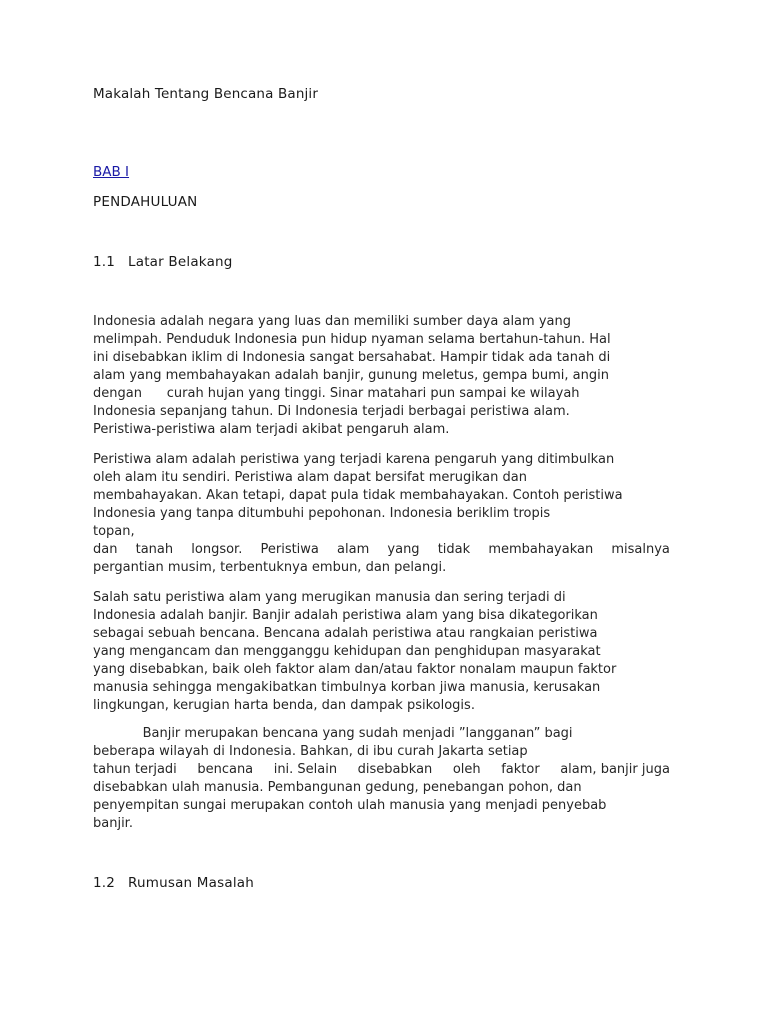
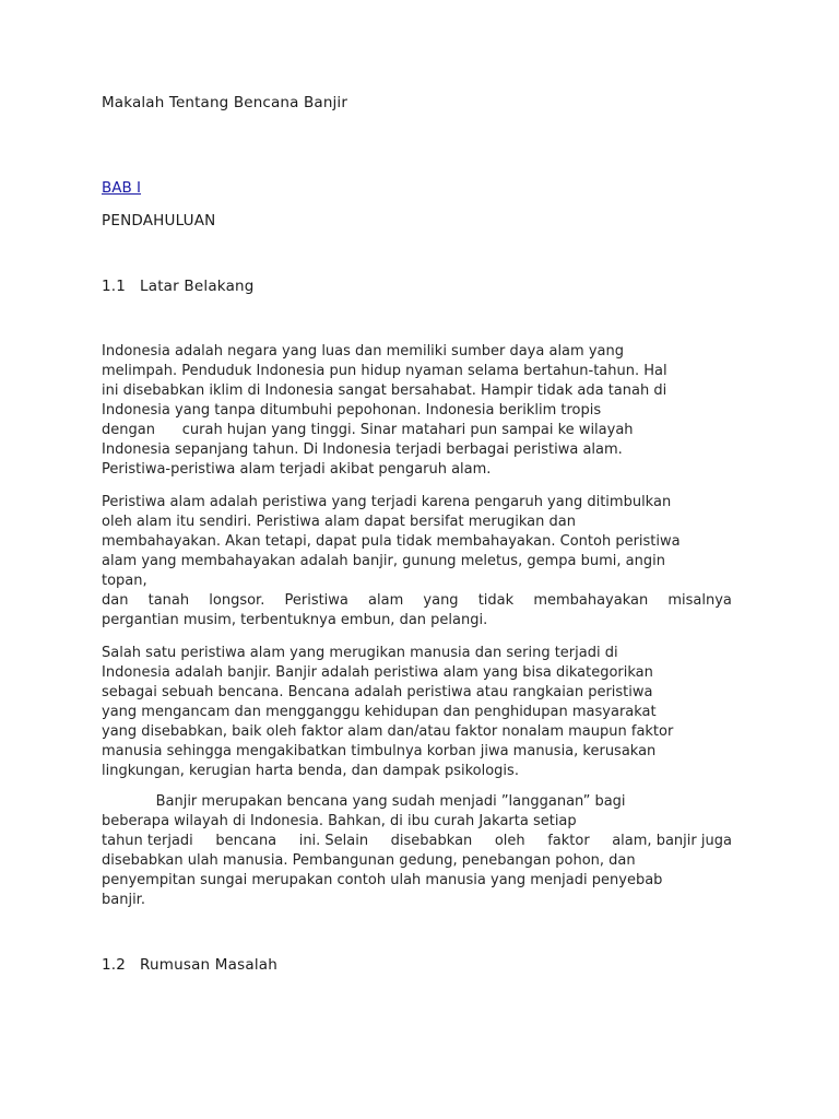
  Makalah Tentang Bencana Banjir
  BAB I
  PENDAHULUAN
  1.1 Latar Belakang
  Indonesia adalah negara yang luas dan memiliki sumber daya alam yang
  melimpah. Penduduk Indonesia pun hidup nyaman selama bertahun-tahun. Hal
  ini disebabkan iklim di Indonesia sangat bersahabat. Hampir tidak ada tanah di
- alam yang membahayakan adalah banjir, gunung meletus, gempa bumi, angin
+ Indonesia yang tanpa ditumbuhi pepohonan. Indonesia beriklim tropis
  dengan curah hujan yang tinggi. Sinar matahari pun sampai ke wilayah
  Indonesia sepanjang tahun. Di Indonesia terjadi berbagai peristiwa alam.
  Peristiwa-peristiwa alam terjadi akibat pengaruh alam.
  Peristiwa alam adalah peristiwa yang terjadi karena pengaruh yang ditimbulkan
  oleh alam itu sendiri. Peristiwa alam dapat bersifat merugikan dan
  membahayakan. Akan tetapi, dapat pula tidak membahayakan. Contoh peristiwa
- Indonesia yang tanpa ditumbuhi pepohonan. Indonesia beriklim tropis
+ alam yang membahayakan adalah banjir, gunung meletus, gempa bumi, angin
  topan,
  dan
  tanah
  longsor.
  Peristiwa
  alam
  yang
  tidak
  membahayakan
  misalnya
  pergantian musim, terbentuknya embun, dan pelangi.
  Salah satu peristiwa alam yang merugikan manusia dan sering terjadi di
  Indonesia adalah banjir. Banjir adalah peristiwa alam yang bisa dikategorikan
  sebagai sebuah bencana. Bencana adalah peristiwa atau rangkaian peristiwa
  yang mengancam dan mengganggu kehidupan dan penghidupan masyarakat
  yang disebabkan, baik oleh faktor alam dan/atau faktor nonalam maupun faktor
  manusia sehingga mengakibatkan timbulnya korban jiwa manusia, kerusakan
  lingkungan, kerugian harta benda, dan dampak psikologis.
  Banjir merupakan bencana yang sudah menjadi ”langganan” bagi
  beberapa wilayah di Indonesia. Bahkan, di ibu curah Jakarta setiap
  tahun terjadi
  bencana
  ini. Selain
  disebabkan
  oleh
  faktor
  alam, banjir juga
  disebabkan ulah manusia. Pembangunan gedung, penebangan pohon, dan
  penyempitan sungai merupakan contoh ulah manusia yang menjadi penyebab
  banjir.
  1.2 Rumusan Masalah
